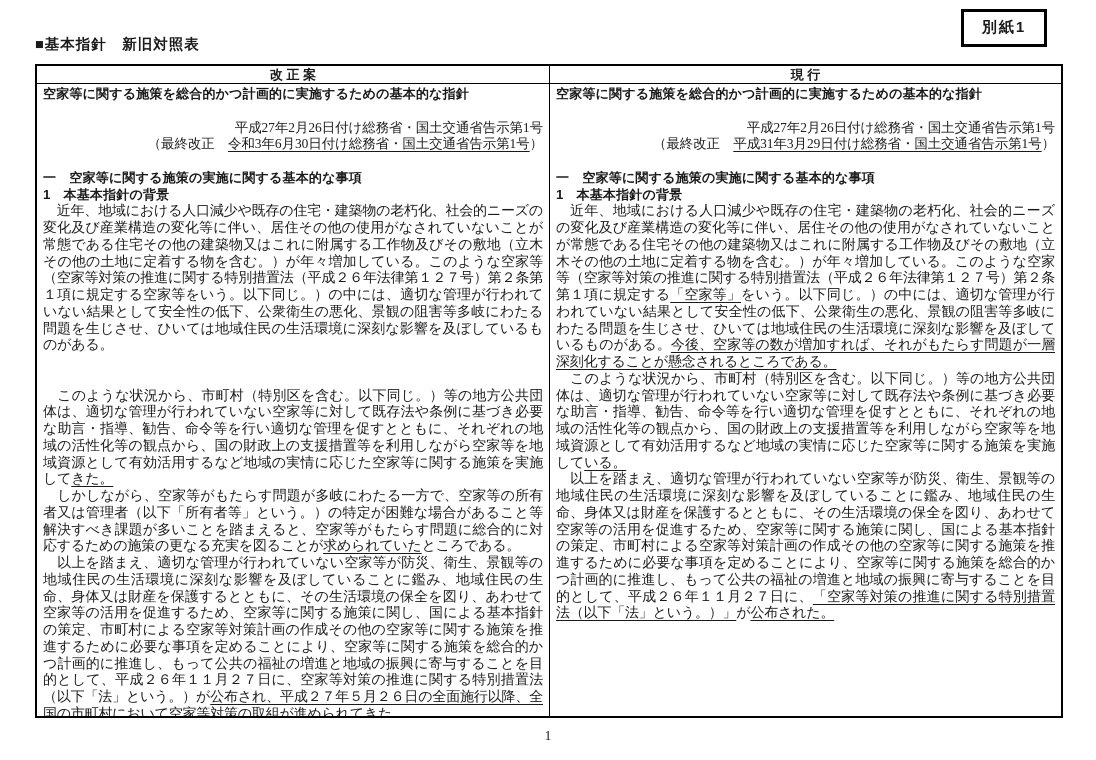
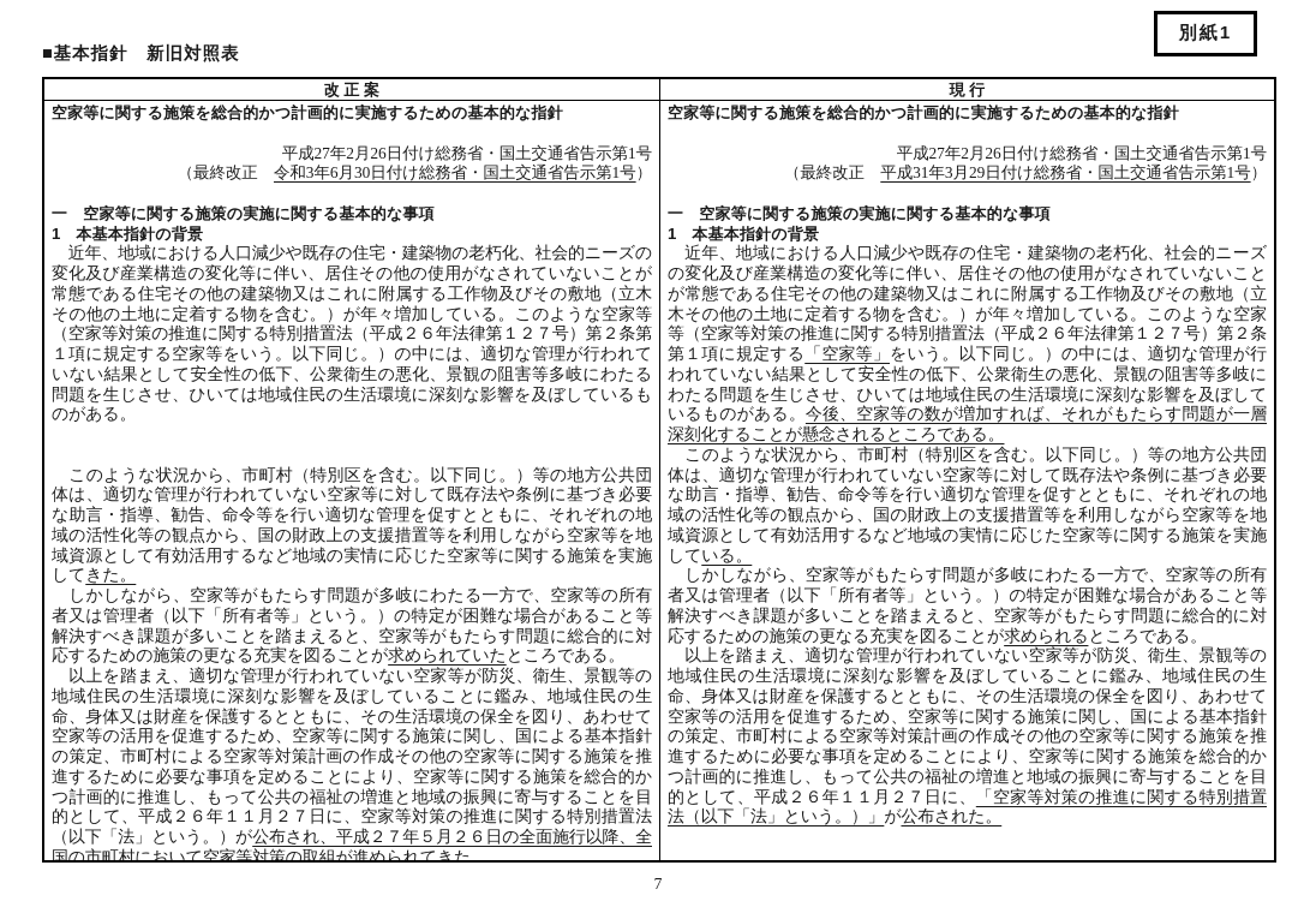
  別紙1
  ■基本指針 新旧対照表
  改 正 案
  現 行
  空家等に関する施策を総合的かつ計画的に実施するための基本的な指針
  平成27年2月26日付け総務省・国土交通省告示第1号
  （最終改正 令和3年6月30日付け総務省・国土交通省告示第1号）
  一 空家等に関する施策の実施に関する基本的な事項
  1 本基本指針の背景
  近年、地域における人口減少や既存の住宅・建築物の老朽化、社会的ニーズの変化及び産業構造の変化等に伴い、居住その他の使用がなされていないことが常態である住宅その他の建築物又はこれに附属する工作物及びその敷地（立木その他の土地に定着する物を含む。）が年々増加している。このような空家等（空家等対策の推進に関する特別措置法（平成２６年法律第１２７号）第２条第１項に規定する空家等をいう。以下同じ。）の中には、適切な管理が行われていない結果として安全性の低下、公衆衛生の悪化、景観の阻害等多岐にわたる問題を生じさせ、ひいては地域住民の生活環境に深刻な影響を及ぼしているものがある。
  このような状況から、市町村（特別区を含む。以下同じ。）等の地方公共団体は、適切な管理が行われていない空家等に対して既存法や条例に基づき必要な助言・指導、勧告、命令等を行い適切な管理を促すとともに、それぞれの地域の活性化等の観点から、国の財政上の支援措置等を利用しながら空家等を地域資源として有効活用するなど地域の実情に応じた空家等に関する施策を実施してきた。
  しかしながら、空家等がもたらす問題が多岐にわたる一方で、空家等の所有者又は管理者（以下「所有者等」という。）の特定が困難な場合があること等解決すべき課題が多いことを踏まえると、空家等がもたらす問題に総合的に対応するための施策の更なる充実を図ることが求められていたところである。
  以上を踏まえ、適切な管理が行われていない空家等が防災、衛生、景観等の地域住民の生活環境に深刻な影響を及ぼしていることに鑑み、地域住民の生命、身体又は財産を保護するとともに、その生活環境の保全を図り、あわせて空家等の活用を促進するため、空家等に関する施策に関し、国による基本指針の策定、市町村による空家等対策計画の作成その他の空家等に関する施策を推進するために必要な事項を定めることにより、空家等に関する施策を総合的かつ計画的に推進し、もって公共の福祉の増進と地域の振興に寄与することを目的として、平成２６年１１月２７日に、空家等対策の推進に関する特別措置法（以下「法」という。）が公布され、平成２７年５月２６日の全面施行以降、全国の市町村において空家等対策の取組が進められてきた。
  空家等に関する施策を総合的かつ計画的に実施するための基本的な指針
  平成27年2月26日付け総務省・国土交通省告示第1号
  （最終改正 平成31年3月29日付け総務省・国土交通省告示第1号）
  一 空家等に関する施策の実施に関する基本的な事項
  1 本基本指針の背景
  近年、地域における人口減少や既存の住宅・建築物の老朽化、社会的ニーズの変化及び産業構造の変化等に伴い、居住その他の使用がなされていないことが常態である住宅その他の建築物又はこれに附属する工作物及びその敷地（立木その他の土地に定着する物を含む。）が年々増加している。このような空家等（空家等対策の推進に関する特別措置法（平成２６年法律第１２７号）第２条第１項に規定する「空家等」をいう。以下同じ。）の中には、適切な管理が行われていない結果として安全性の低下、公衆衛生の悪化、景観の阻害等多岐にわたる問題を生じさせ、ひいては地域住民の生活環境に深刻な影響を及ぼしているものがある。今後、空家等の数が増加すれば、それがもたらす問題が一層深刻化することが懸念されるところである。
  このような状況から、市町村（特別区を含む。以下同じ。）等の地方公共団体は、適切な管理が行われていない空家等に対して既存法や条例に基づき必要な助言・指導、勧告、命令等を行い適切な管理を促すとともに、それぞれの地域の活性化等の観点から、国の財政上の支援措置等を利用しながら空家等を地域資源として有効活用するなど地域の実情に応じた空家等に関する施策を実施している。
+ しかしながら、空家等がもたらす問題が多岐にわたる一方で、空家等の所有者又は管理者（以下「所有者等」という。）の特定が困難な場合があること等解決すべき課題が多いことを踏まえると、空家等がもたらす問題に総合的に対応するための施策の更なる充実を図ることが求められるところである。
  以上を踏まえ、適切な管理が行われていない空家等が防災、衛生、景観等の地域住民の生活環境に深刻な影響を及ぼしていることに鑑み、地域住民の生命、身体又は財産を保護するとともに、その生活環境の保全を図り、あわせて空家等の活用を促進するため、空家等に関する施策に関し、国による基本指針の策定、市町村による空家等対策計画の作成その他の空家等に関する施策を推進するために必要な事項を定めることにより、空家等に関する施策を総合的かつ計画的に推進し、もって公共の福祉の増進と地域の振興に寄与することを目的として、平成２６年１１月２７日に、「空家等対策の推進に関する特別措置法（以下「法」という。）」が公布された。
- 1
+ 7
